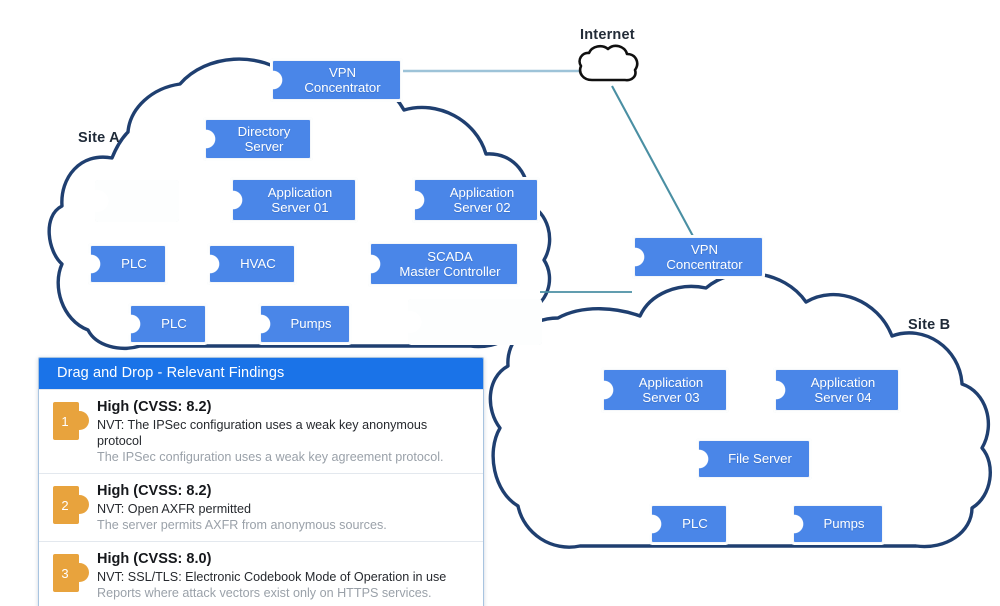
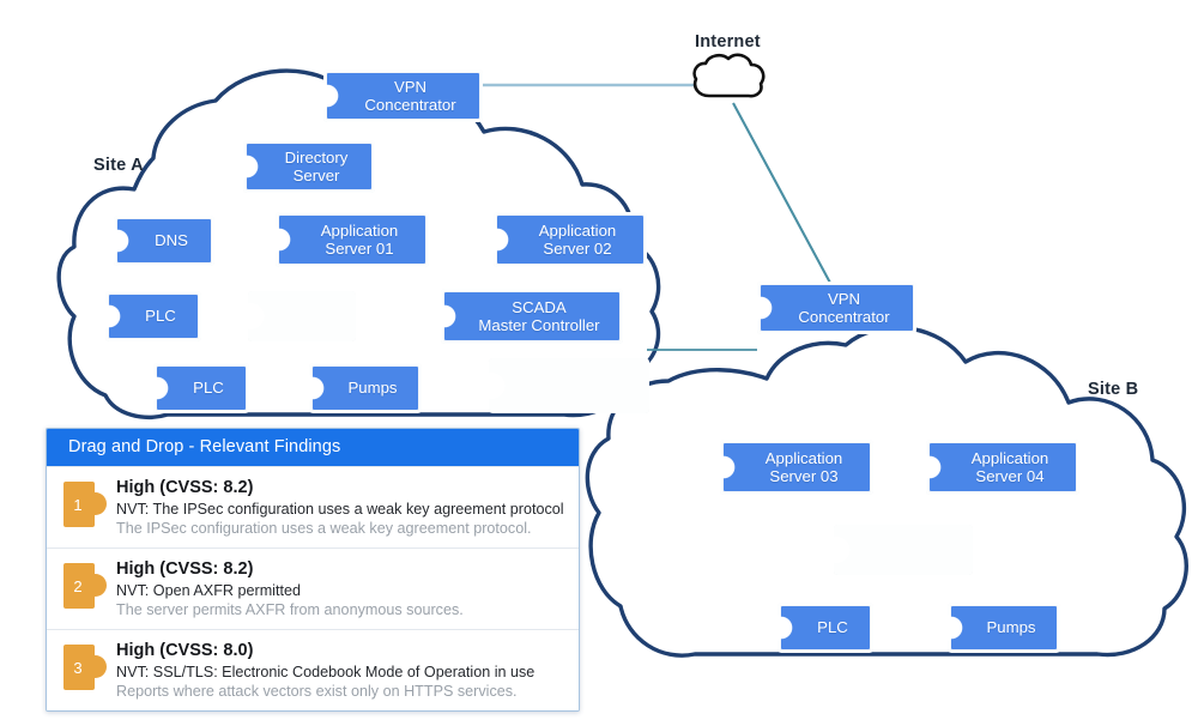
  Internet
  Site A
  Site B
  VPN
  Concentrator
  Directory
  Server
+ DNS
  Application
  Server 01
  Application
  Server 02
  PLC
- HVAC
  SCADA
  Master Controller
  PLC
  Pumps
  VPN
  Concentrator
  Application
  Server 03
  Application
  Server 04
- File Server
  PLC
  Pumps
  Drag and Drop - Relevant Findings
  1
  High (CVSS: 8.2)
- NVT: The IPSec configuration uses a weak key anonymous protocol
+ NVT: The IPSec configuration uses a weak key agreement protocol
  The IPSec configuration uses a weak key agreement protocol.
  2
  High (CVSS: 8.2)
  NVT: Open AXFR permitted
  The server permits AXFR from anonymous sources.
  3
  High (CVSS: 8.0)
  NVT: SSL/TLS: Electronic Codebook Mode of Operation in use
  Reports where attack vectors exist only on HTTPS services.
